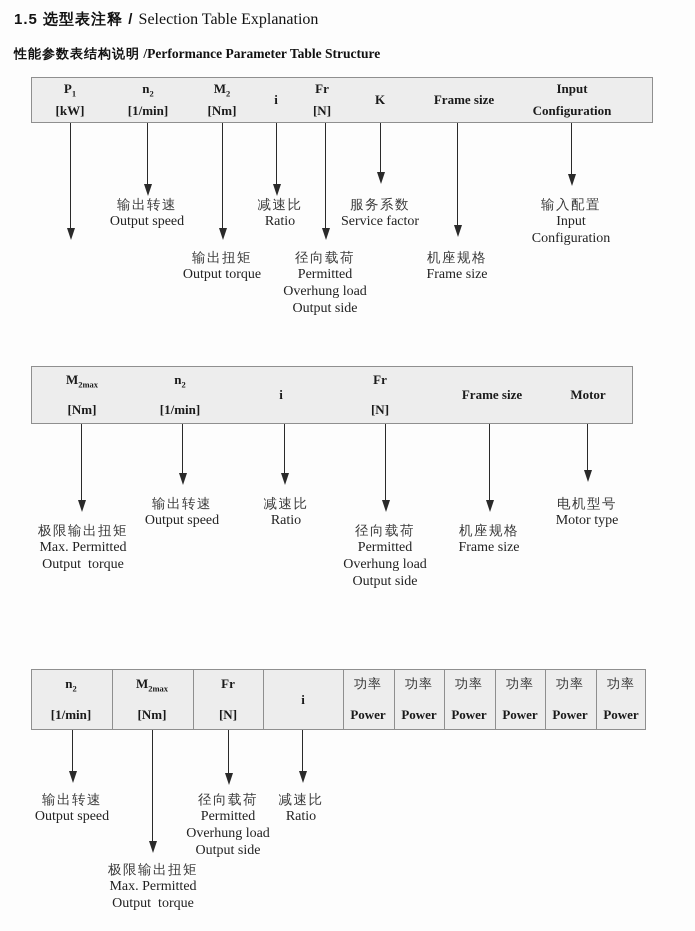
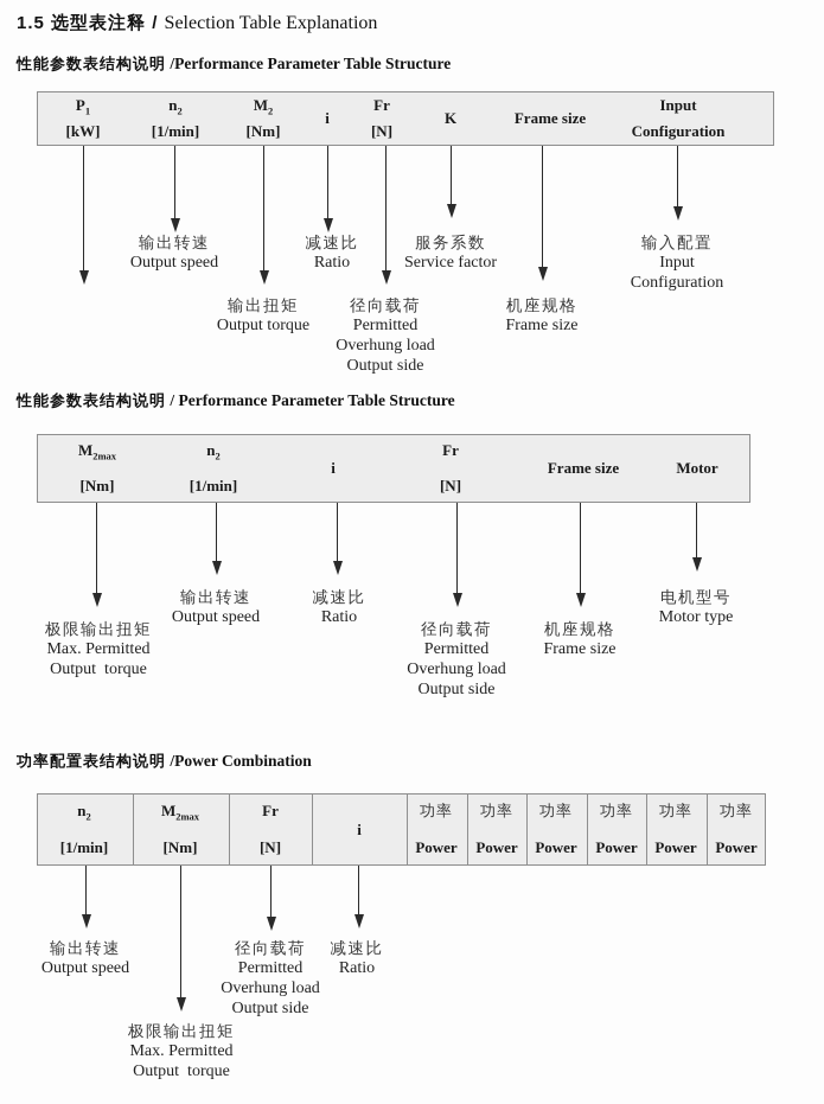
  1.5 选型表注释 / Selection Table Explanation
  性能参数表结构说明 /Performance Parameter Table Structure
+ 性能参数表结构说明 / Performance Parameter Table Structure
+ 功率配置表结构说明 /Power Combination
  P1
  [kW]
  n2
  [1/min]
  M2
  [Nm]
  i
  Fr
  [N]
  K
  Frame size
  Input
  Configuration
  输出转速
  Output speed
  输出扭矩
  Output torque
  减速比
  Ratio
  径向载荷
  Permitted
  Overhung load
  Output side
  服务系数
  Service factor
  机座规格
  Frame size
  输入配置
  Input
  Configuration
  M2max
  [Nm]
  n2
  [1/min]
  i
  Fr
  [N]
  Frame size
  Motor
  极限输出扭矩
  Max. Permitted
  Output torque
  输出转速
  Output speed
  减速比
  Ratio
  径向载荷
  Permitted
  Overhung load
  Output side
  机座规格
  Frame size
  电机型号
  Motor type
  n2
  [1/min]
  M2max
  [Nm]
  Fr
  [N]
  i
  功率
  Power
  功率
  Power
  功率
  Power
  功率
  Power
  功率
  Power
  功率
  Power
  输出转速
  Output speed
  极限输出扭矩
  Max. Permitted
  Output torque
  径向载荷
  Permitted
  Overhung load
  Output side
  减速比
  Ratio
